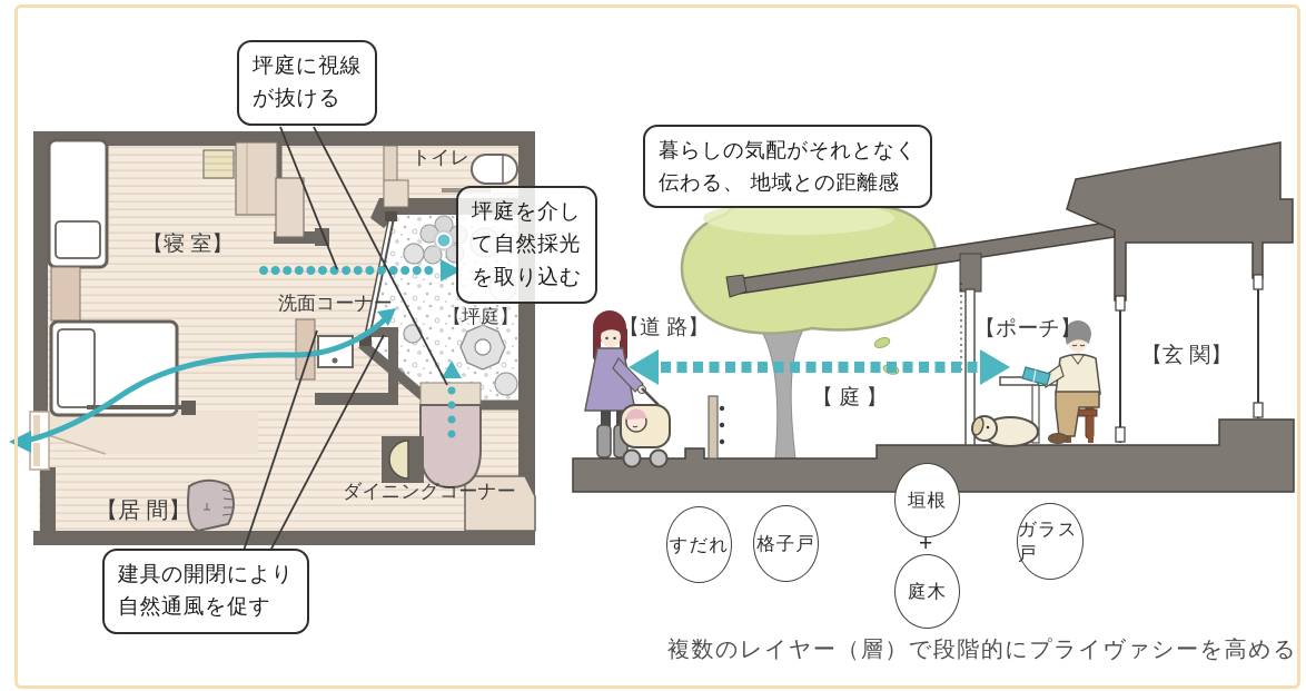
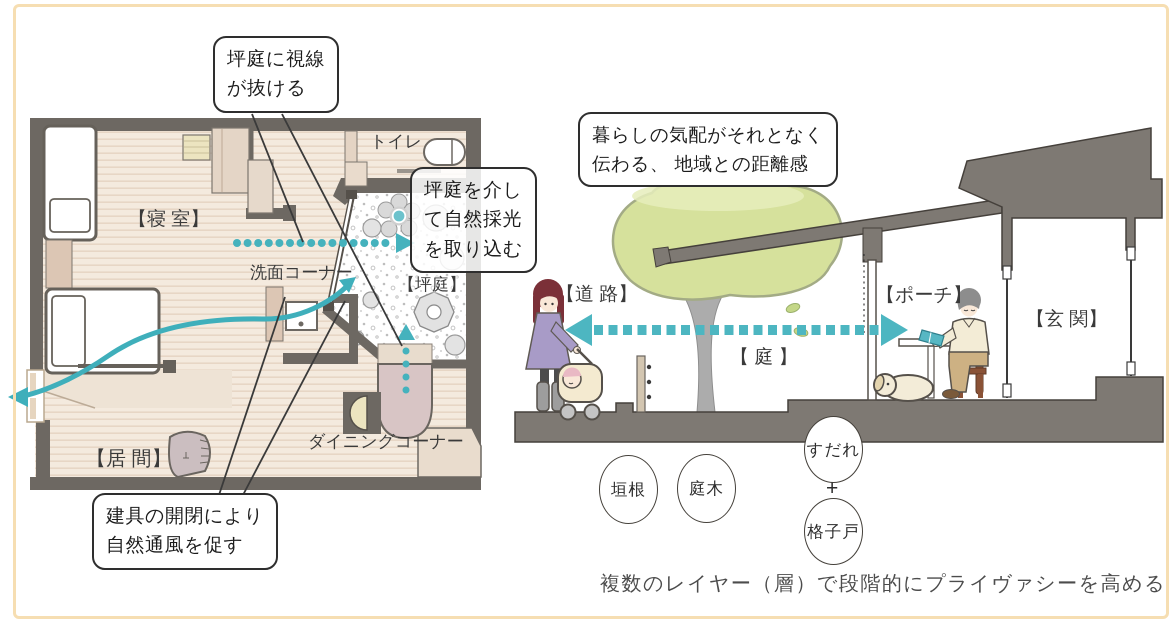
  トイレ
  【寝 室】
  洗面コーナー
  【坪庭】
  【居 間】
  ダイニングコーナー
  【道 路】
  【 庭 】
  【ポーチ】
  【玄 関】
  坪庭に視線
  が抜ける
  坪庭を介し
  て自然採光
  を取り込む
  建具の開閉により
  自然通風を促す
  暮らしの気配がそれとなく
  伝わる、 地域との距離感
- すだれ
+ 垣根
- 格子戸
+ 庭木
- 垣根
+ すだれ
  +
- 庭木
+ 格子戸
- ガラス戸
  複数のレイヤー（層）で段階的にプライヴァシーを高める
